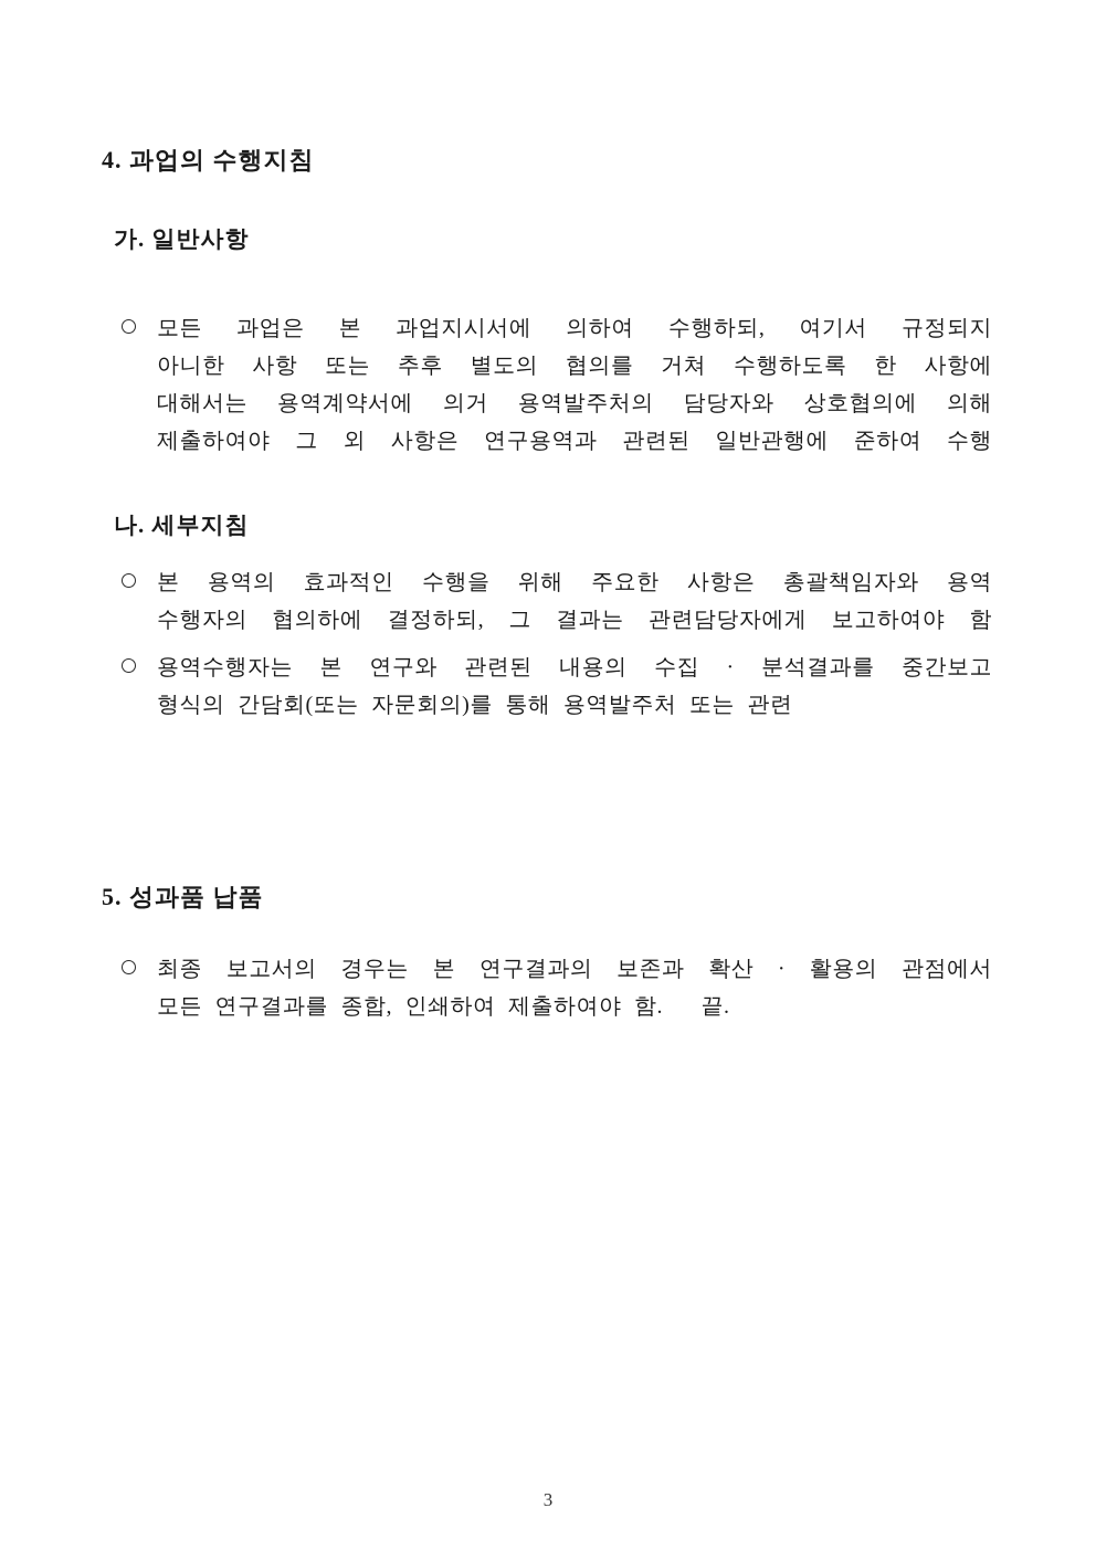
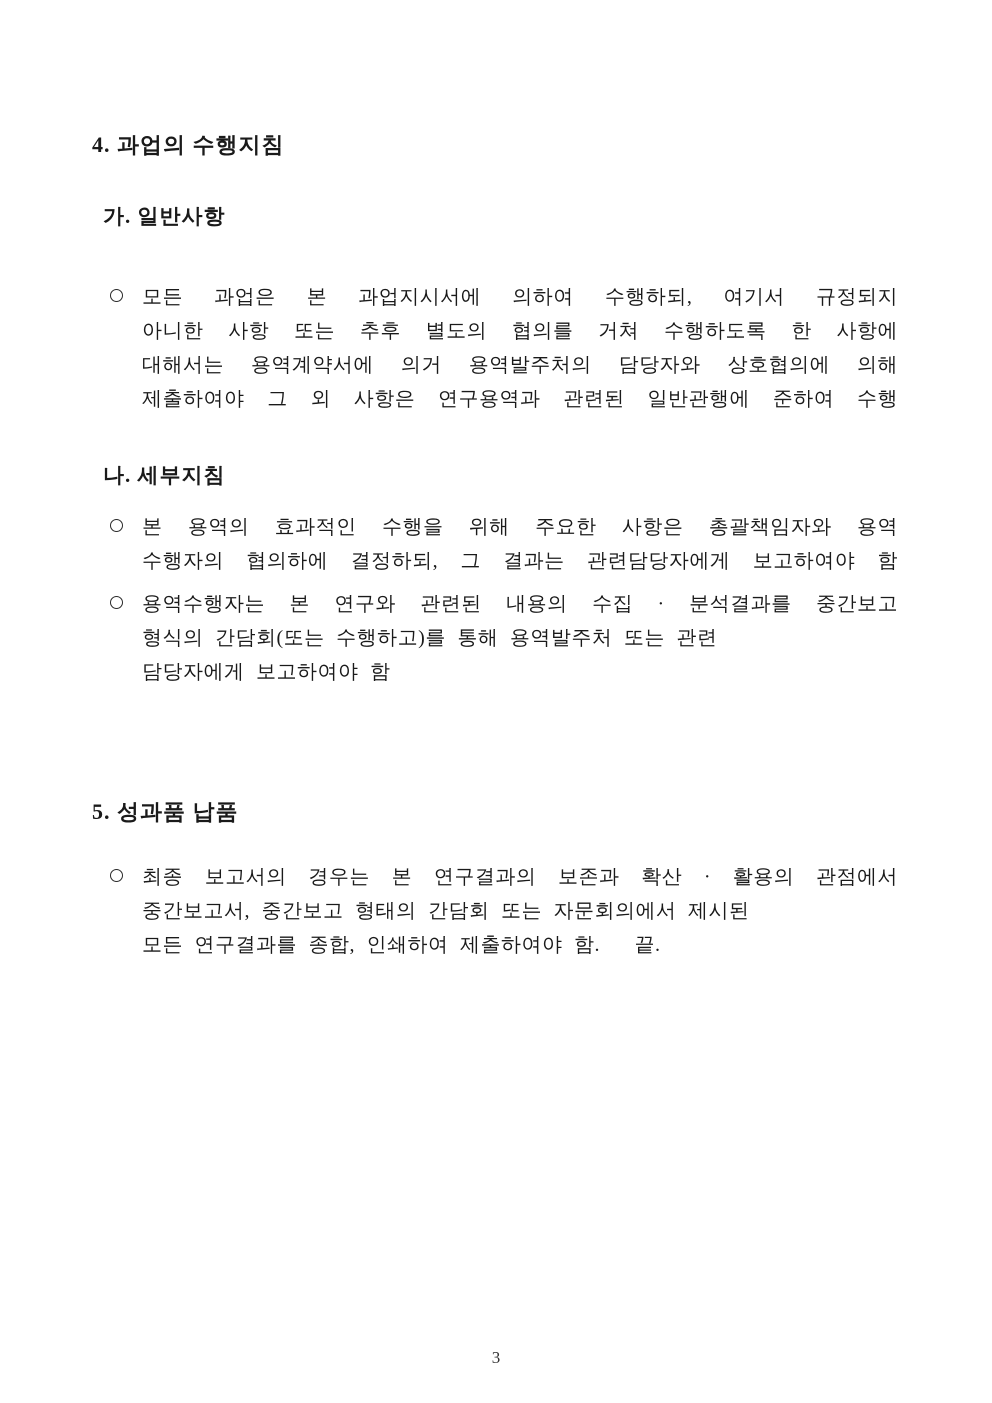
  4. 과업의 수행지침
  가. 일반사항
  모든 과업은 본 과업지시서에 의하여 수행하되, 여기서 규정되지
  아니한 사항 또는 추후 별도의 협의를 거쳐 수행하도록 한 사항에
  대해서는 용역계약서에 의거 용역발주처의 담당자와 상호협의에 의해
  제출하여야 그 외 사항은 연구용역과 관련된 일반관행에 준하여 수행
  나. 세부지침
  본 용역의 효과적인 수행을 위해 주요한 사항은 총괄책임자와 용역
  수행자의 협의하에 결정하되, 그 결과는 관련담당자에게 보고하여야 함
  용역수행자는 본 연구와 관련된 내용의 수집 · 분석결과를 중간보고
- 형식의 간담회(또는 자문회의)를 통해 용역발주처 또는 관련
+ 형식의 간담회(또는 수행하고)를 통해 용역발주처 또는 관련
+ 담당자에게 보고하여야 함
  5. 성과품 납품
  최종 보고서의 경우는 본 연구결과의 보존과 확산 · 활용의 관점에서
+ 중간보고서, 중간보고 형태의 간담회 또는 자문회의에서 제시된
  모든 연구결과를 종합, 인쇄하여 제출하여야 함. 끝.
  3
